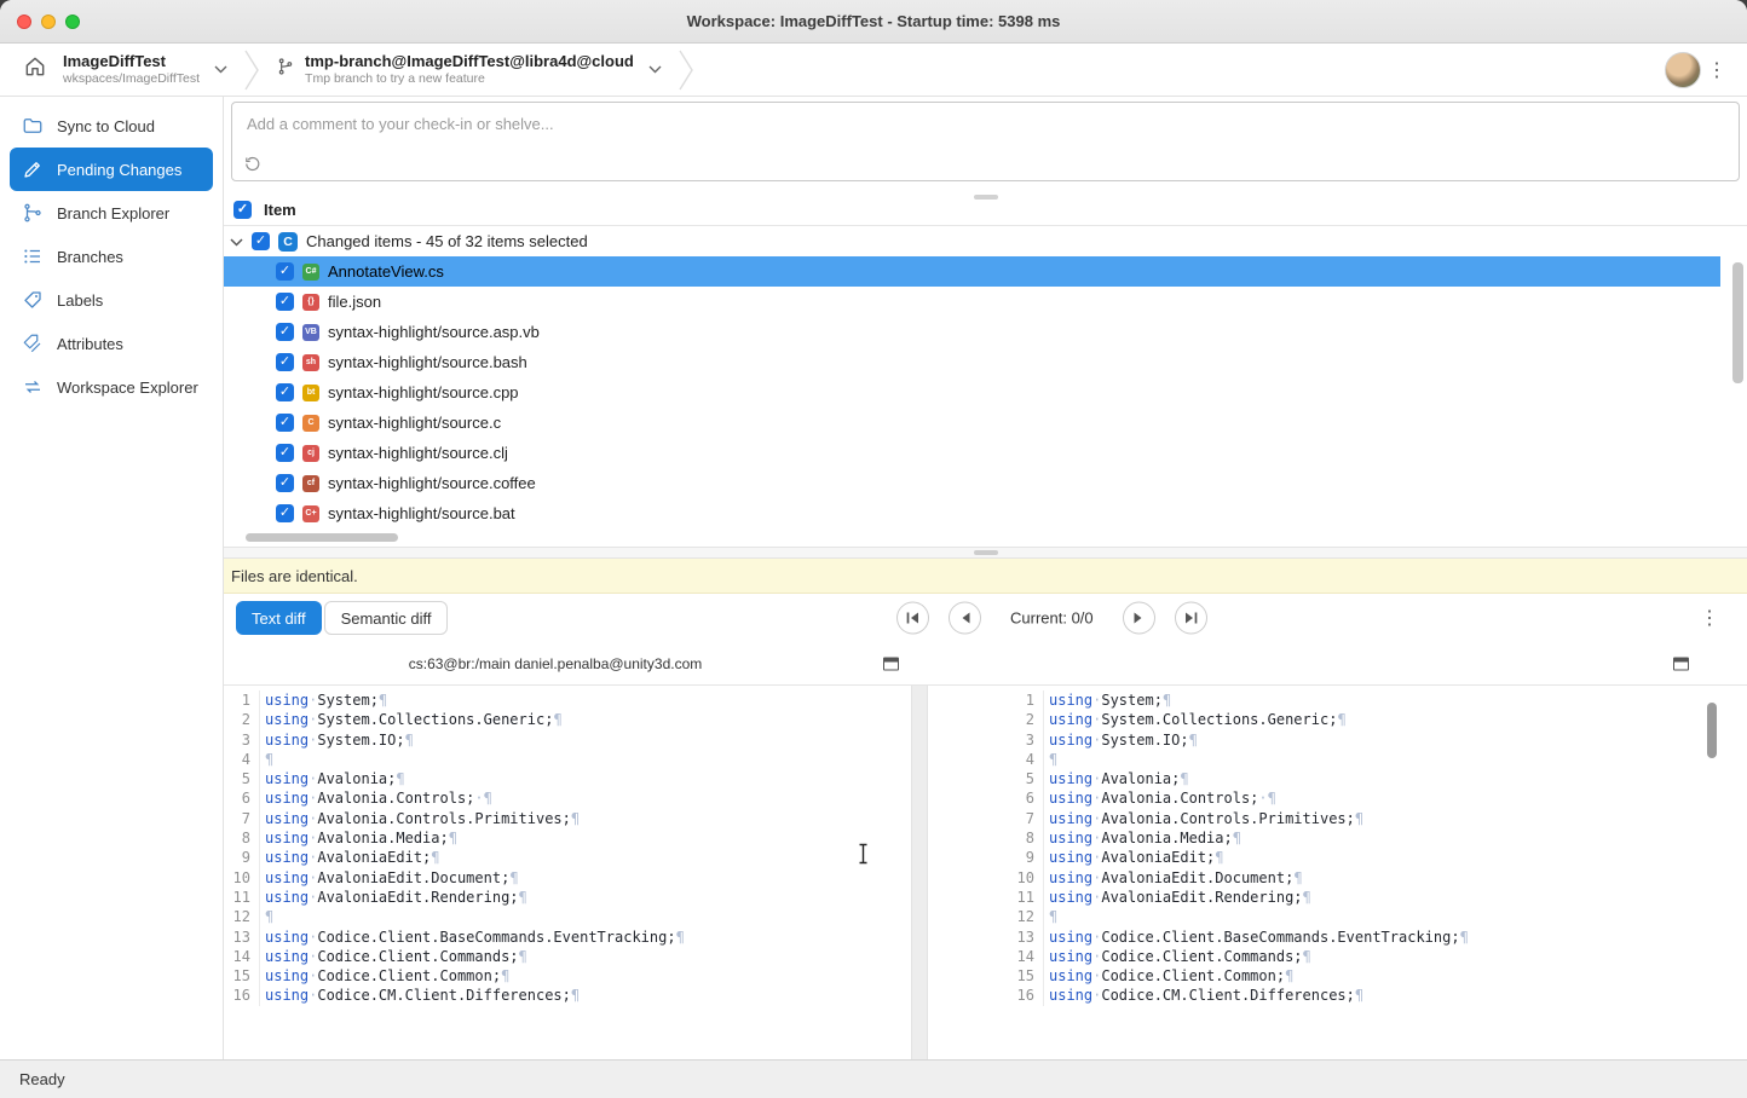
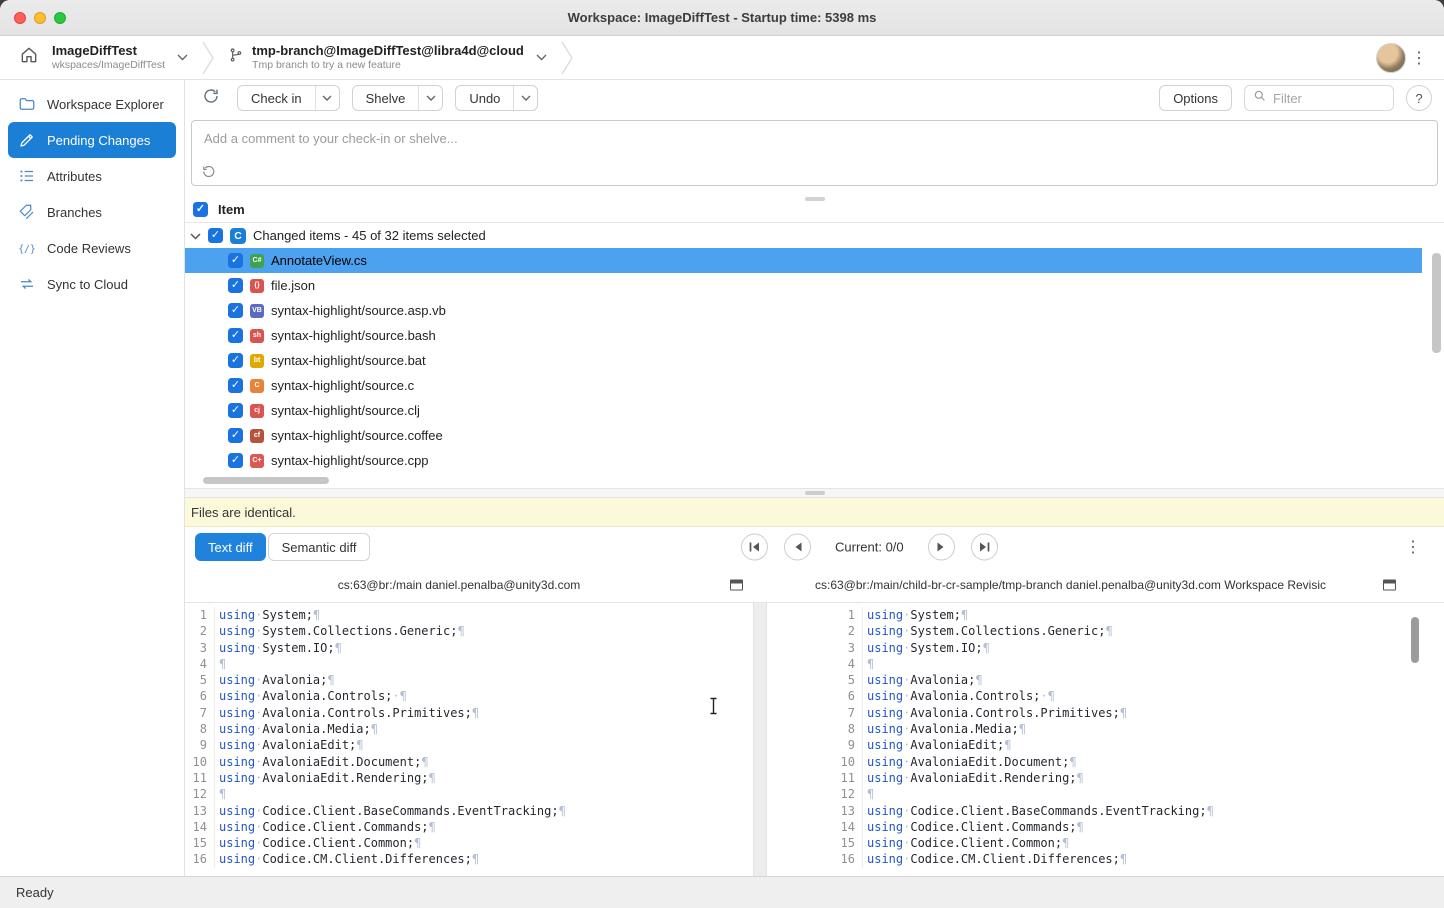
  Workspace: ImageDiffTest - Startup time: 5398 ms
  ImageDiffTest
  wkspaces/ImageDiffTest
  tmp-branch@ImageDiffTest@libra4d@cloud
  Tmp branch to try a new feature
  ⋮
- Sync to Cloud
+ Workspace Explorer
  Pending Changes
- Branch Explorer
- Branches
+ Attributes
- Labels
- Attributes
+ Branches
+ {/}
+ Code Reviews
- Workspace Explorer
+ Sync to Cloud
+ Check in
+ Shelve
+ Undo
+ Options
+ Filter
+ ?
  Add a comment to your check-in or shelve...
  ✓
  Item
  ✓
  C
  Changed items - 45 of 32 items selected
  ✓
  AnnotateView.cs
  ✓
  file.json
  ✓
  syntax-highlight/source.asp.vb
  ✓
  syntax-highlight/source.bash
  ✓
- syntax-highlight/source.cpp
+ syntax-highlight/source.bat
  ✓
  syntax-highlight/source.c
  ✓
  syntax-highlight/source.clj
  ✓
  syntax-highlight/source.coffee
  ✓
- syntax-highlight/source.bat
+ syntax-highlight/source.cpp
  Files are identical.
  Text diff
  Semantic diff
  Current: 0/0
  ⋮
  cs:63@br:/main daniel.penalba@unity3d.com
+ cs:63@br:/main/child-br-cr-sample/tmp-branch daniel.penalba@unity3d.com Workspace Revisic
  1
  using·System;¶
  2
  using·System.Collections.Generic;¶
  3
  using·System.IO;¶
  4
  ¶
  5
  using·Avalonia;¶
  6
  using·Avalonia.Controls;·¶
  7
  using·Avalonia.Controls.Primitives;¶
  8
  using·Avalonia.Media;¶
  9
  using·AvaloniaEdit;¶
  10
  using·AvaloniaEdit.Document;¶
  11
  using·AvaloniaEdit.Rendering;¶
  12
  ¶
  13
  using·Codice.Client.BaseCommands.EventTracking;¶
  14
  using·Codice.Client.Commands;¶
  15
  using·Codice.Client.Common;¶
  16
  using·Codice.CM.Client.Differences;¶
  1
  using·System;¶
  2
  using·System.Collections.Generic;¶
  3
  using·System.IO;¶
  4
  ¶
  5
  using·Avalonia;¶
  6
  using·Avalonia.Controls;·¶
  7
  using·Avalonia.Controls.Primitives;¶
  8
  using·Avalonia.Media;¶
  9
  using·AvaloniaEdit;¶
  10
  using·AvaloniaEdit.Document;¶
  11
  using·AvaloniaEdit.Rendering;¶
  12
  ¶
  13
  using·Codice.Client.BaseCommands.EventTracking;¶
  14
  using·Codice.Client.Commands;¶
  15
  using·Codice.Client.Common;¶
  16
  using·Codice.CM.Client.Differences;¶
  Ready
